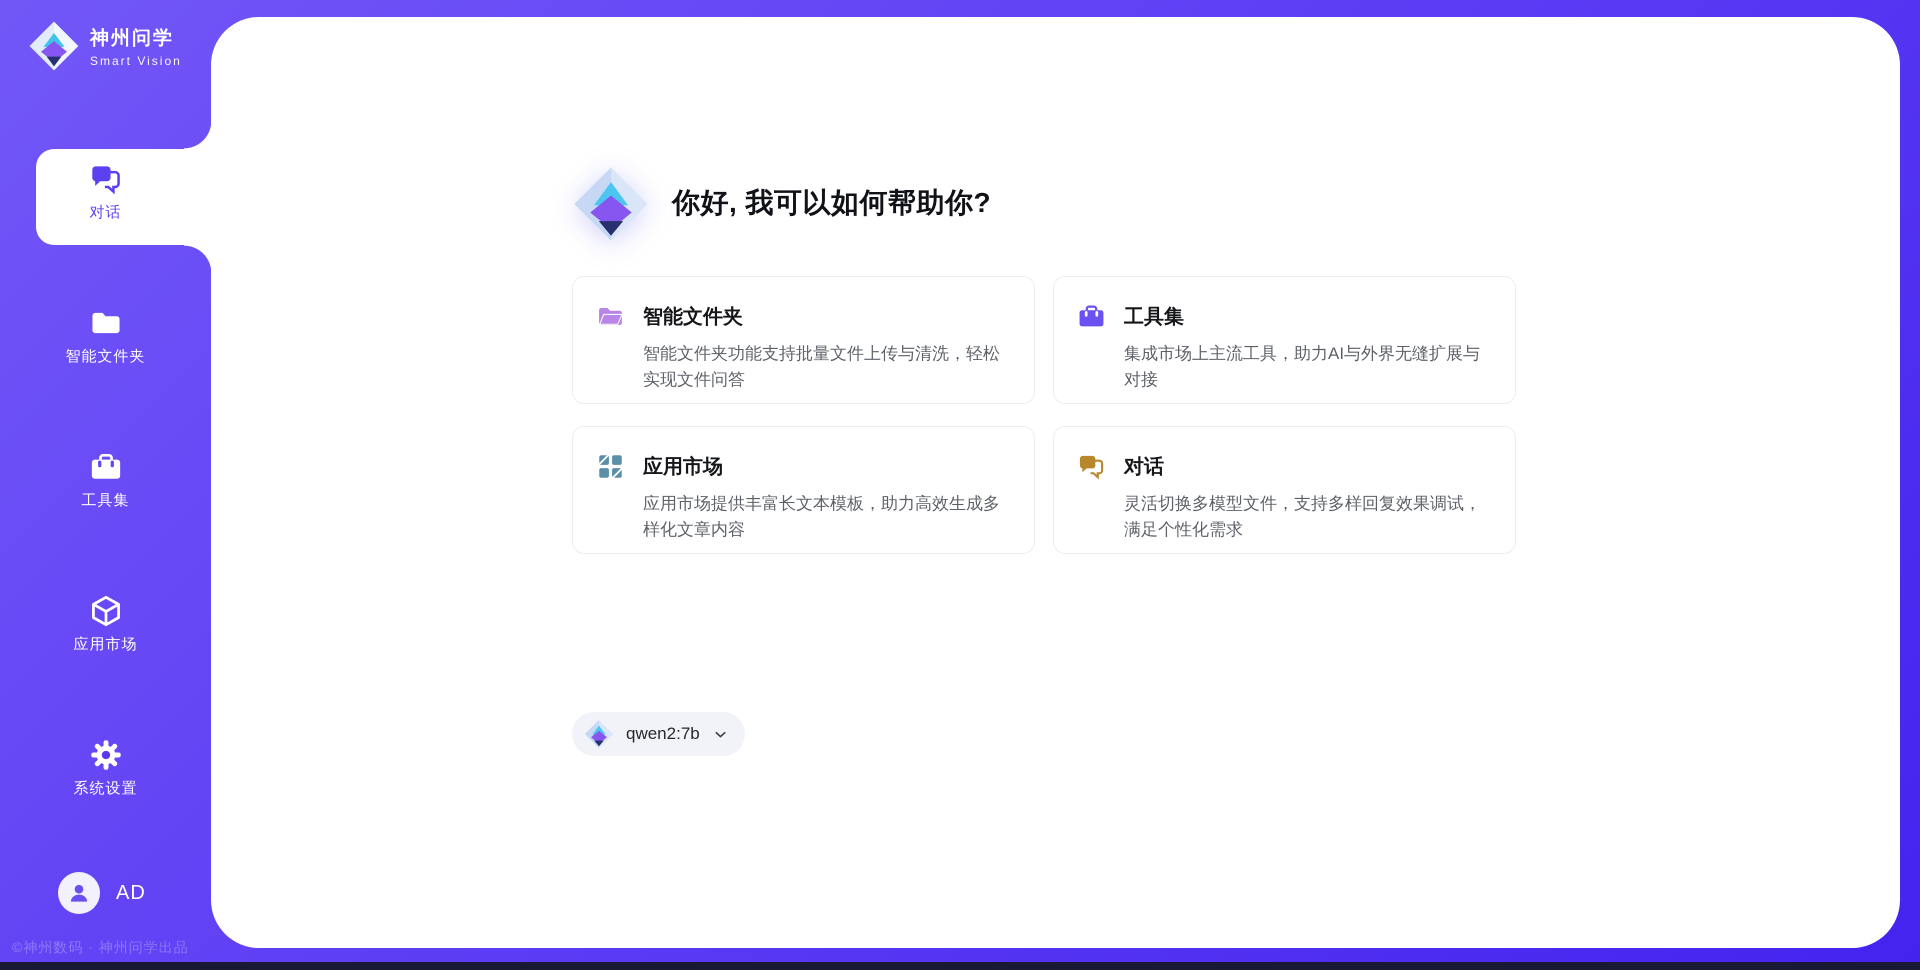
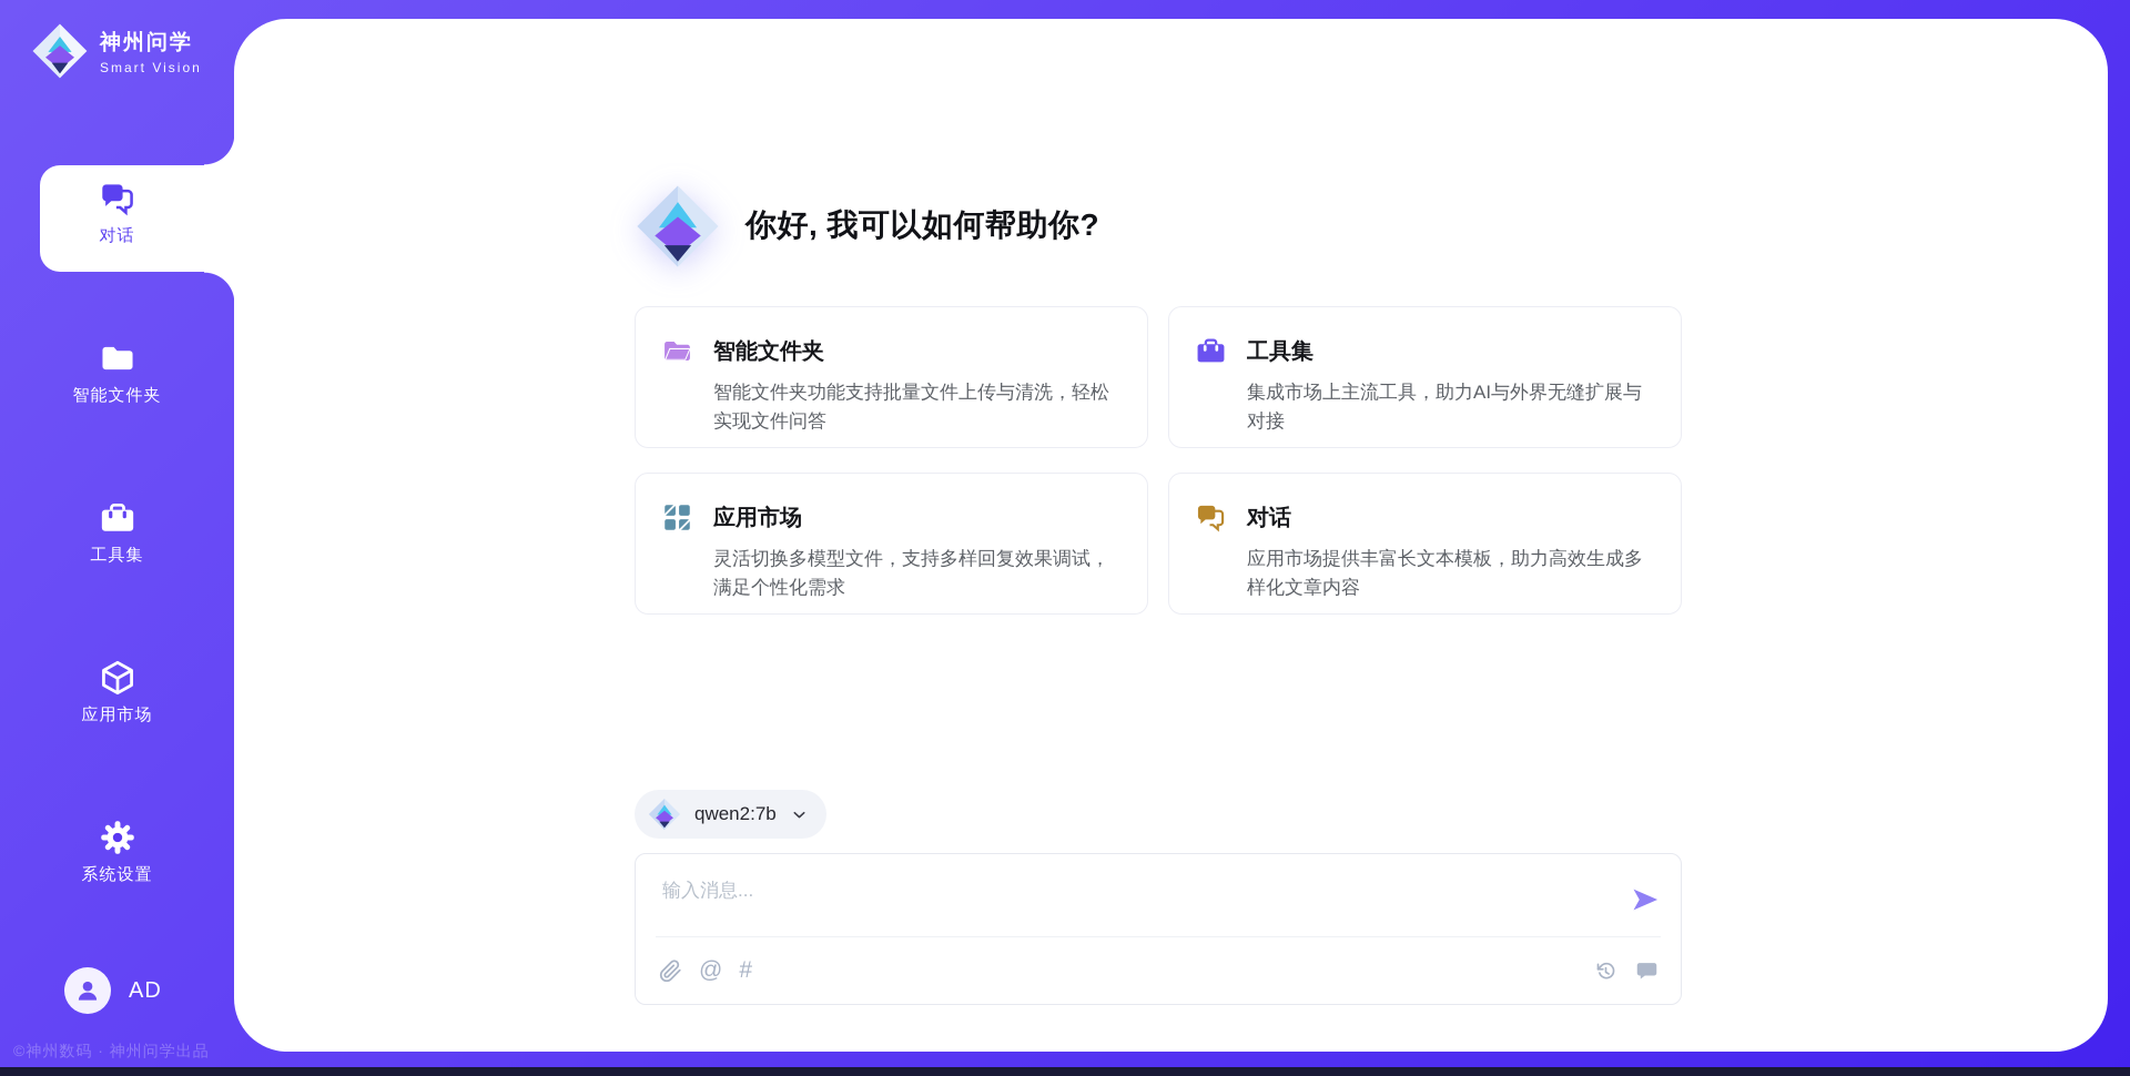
  神州问学
  Smart Vision
  对话
  智能文件夹
  工具集
  应用市场
  系统设置
  AD
  ©神州数码 · 神州问学出品
  你好, 我可以如何帮助你?
  智能文件夹
  智能文件夹功能支持批量文件上传与清洗，轻松实现文件问答
  工具集
  集成市场上主流工具，助力AI与外界无缝扩展与对接
  应用市场
- 应用市场提供丰富长文本模板，助力高效生成多样化文章内容
+ 灵活切换多模型文件，支持多样回复效果调试，满足个性化需求
  对话
- 灵活切换多模型文件，支持多样回复效果调试，满足个性化需求
+ 应用市场提供丰富长文本模板，助力高效生成多样化文章内容
  qwen2:7b
+ 输入消息...
+ @
+ #
